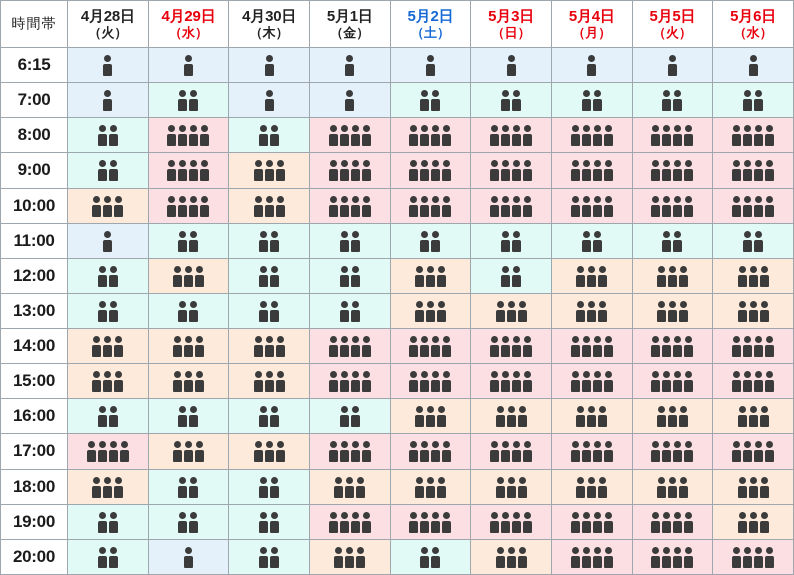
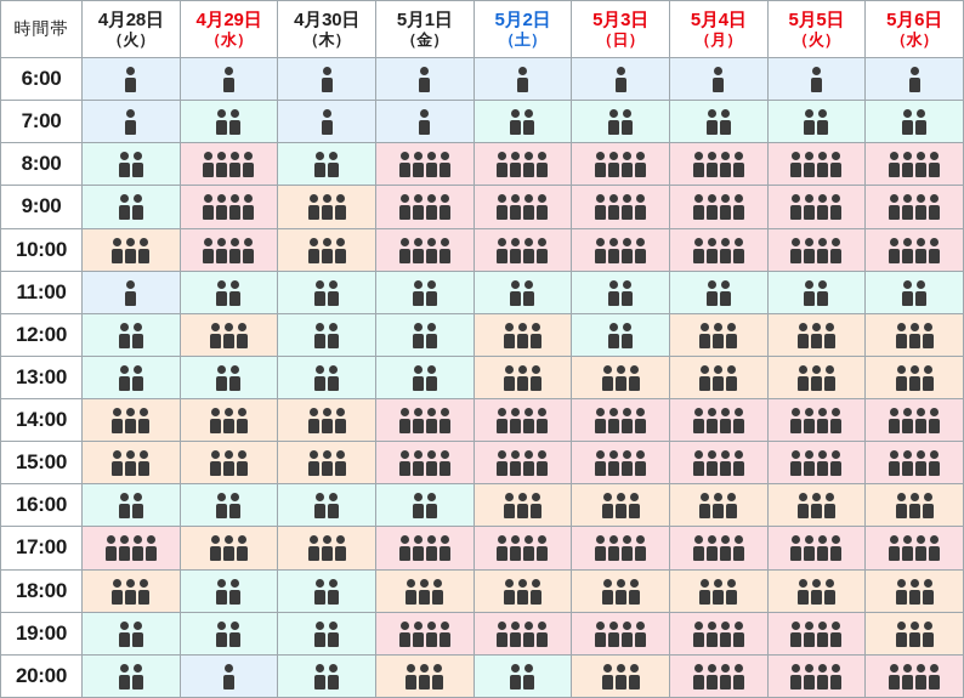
  時間帯
  4月28日
  （火）
  4月29日
  （水）
  4月30日
  （木）
  5月1日
  （金）
  5月2日
  （土）
  5月3日
  （日）
  5月4日
  （月）
  5月5日
  （火）
  5月6日
  （水）
- 6:15
+ 6:00
  7:00
  8:00
  9:00
  10:00
  11:00
  12:00
  13:00
  14:00
  15:00
  16:00
  17:00
  18:00
  19:00
  20:00
